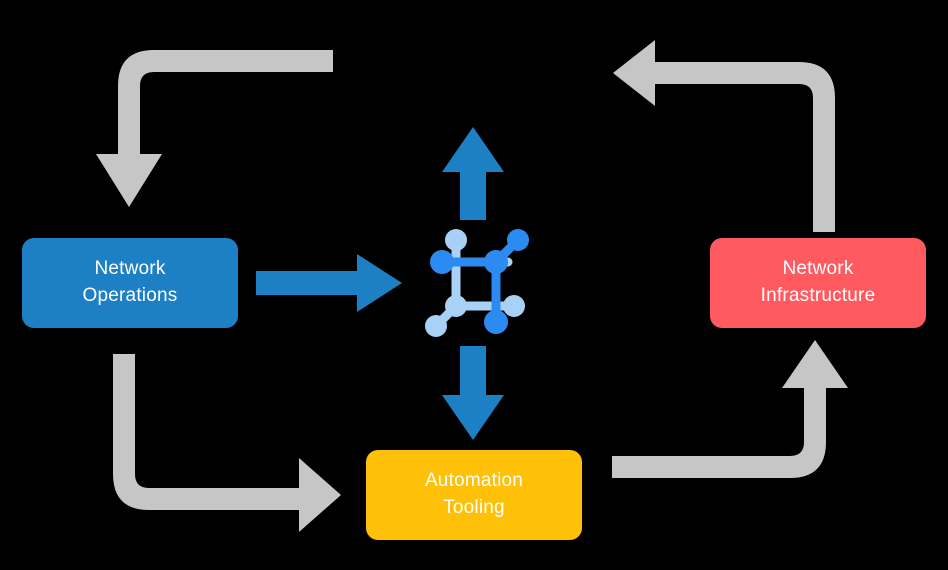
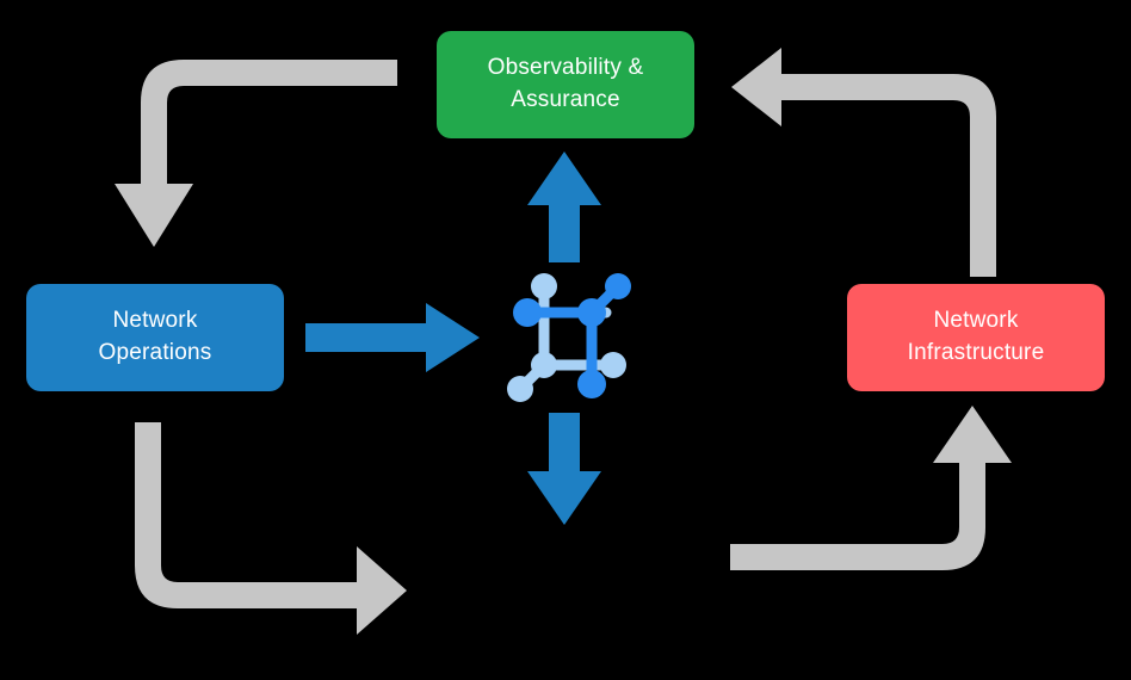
+ Observability &
+ Assurance
  Network
  Operations
  Network
  Infrastructure
- Automation
- Tooling
